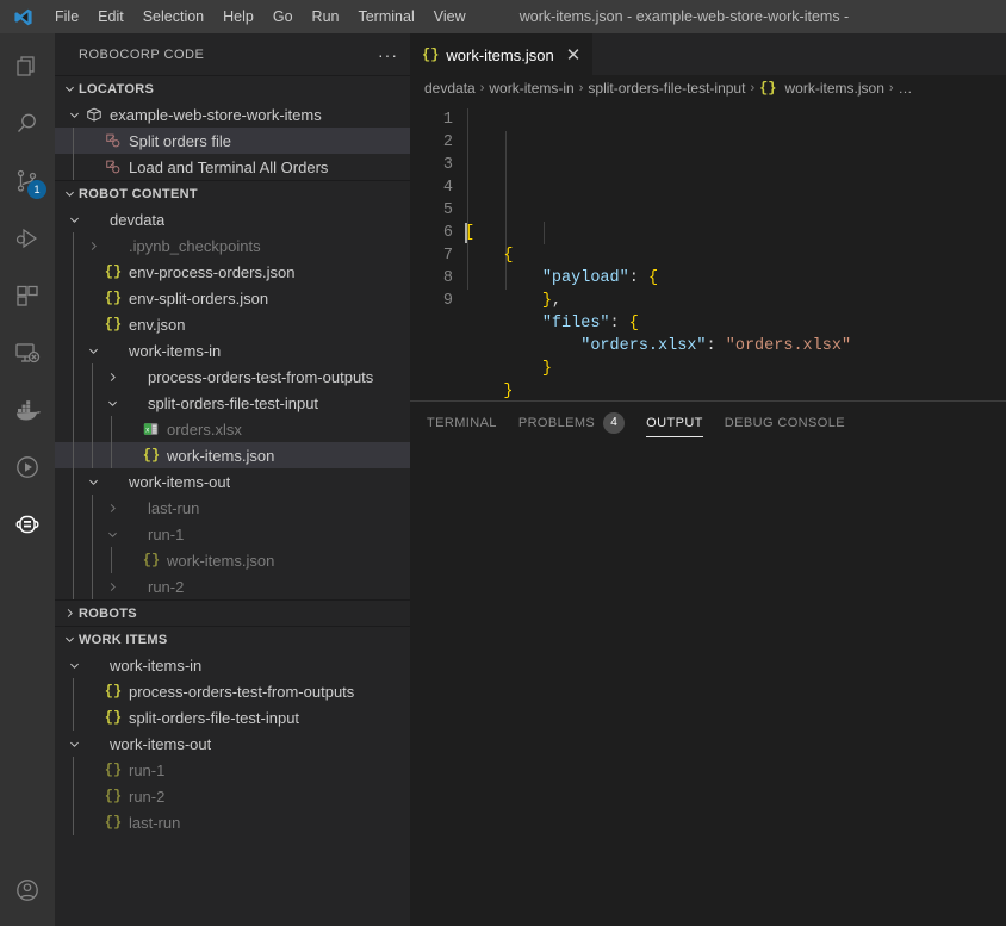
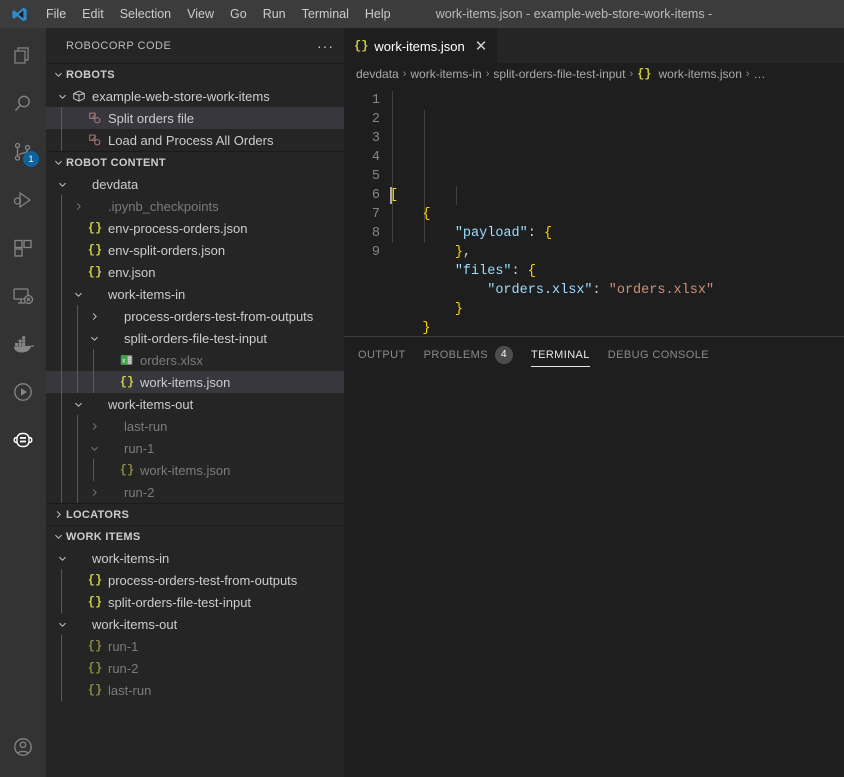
  File
  Edit
  Selection
- Help
+ View
  Go
  Run
  Terminal
- View
+ Help
  work-items.json - example-web-store-work-items -
  1
  ROBOCORP CODE
  ···
- LOCATORS
+ ROBOTS
  example-web-store-work-items
  Split orders file
- Load and Terminal All Orders
+ Load and Process All Orders
  ROBOT CONTENT
  devdata
  .ipynb_checkpoints
  {}
  env-process-orders.json
  {}
  env-split-orders.json
  {}
  env.json
  work-items-in
  process-orders-test-from-outputs
  split-orders-file-test-input
  orders.xlsx
  {}
  work-items.json
  work-items-out
  last-run
  run-1
  {}
  work-items.json
  run-2
- ROBOTS
+ LOCATORS
  WORK ITEMS
  work-items-in
  {}
  process-orders-test-from-outputs
  {}
  split-orders-file-test-input
  work-items-out
  {}
  run-1
  {}
  run-2
  {}
  last-run
  {}
  work-items.json
  ✕
  devdata
  ›
  work-items-in
  ›
  split-orders-file-test-input
  ›
  {}
  work-items.json
  ›
  …
  1
  2
  3
  4
  5
  6
  7
  8
  9
  [
  {
  "payload": {
  },
  "files": {
  "orders.xlsx": "orders.xlsx"
  }
  }
- TERMINAL
+ OUTPUT
  PROBLEMS
  4
- OUTPUT
+ TERMINAL
  DEBUG CONSOLE
